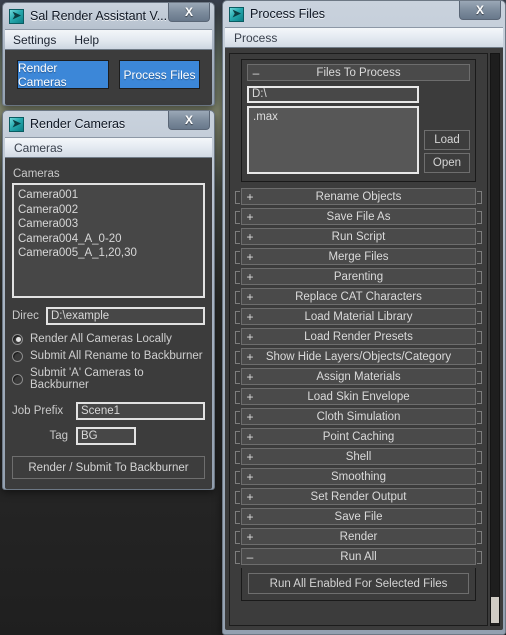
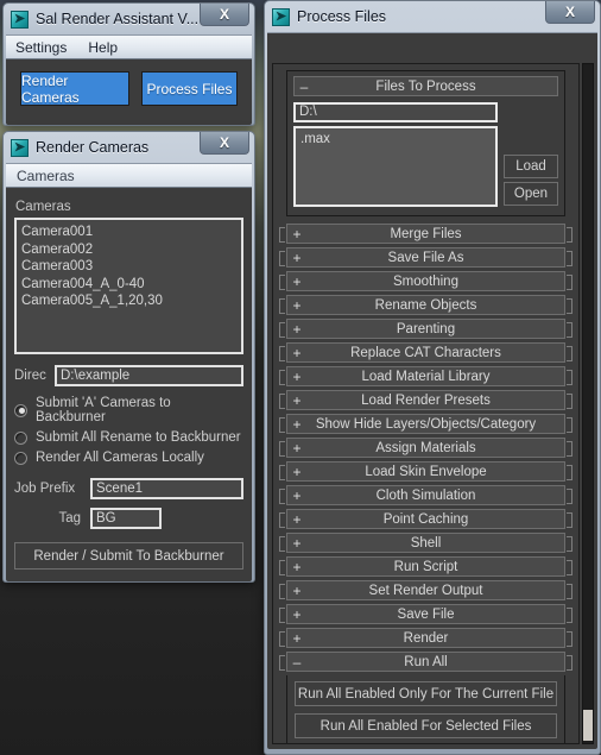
  ➤
  Sal Render Assistant V...
  X
  Settings
  Help
  Render Cameras
  Process Files
  ➤
  Render Cameras
  X
  Cameras
  Cameras
  Camera001
  Camera002
  Camera003
- Camera004_A_0-20
+ Camera004_A_0-40
  Camera005_A_1,20,30
  Direc
  D:\example
- Render All Cameras Locally
+ Submit 'A' Cameras to Backburner
  Submit All Rename to Backburner
- Submit 'A' Cameras to Backburner
+ Render All Cameras Locally
  Job Prefix
  Scene1
  Tag
  BG
  Render / Submit To Backburner
  ➤
  Process Files
  X
- Process
  –
  Files To Process
  D:\
  .max
  Load
  Open
  +
- Rename Objects
+ Merge Files
  +
  Save File As
  +
- Run Script
+ Smoothing
  +
- Merge Files
+ Rename Objects
  +
  Parenting
  +
  Replace CAT Characters
  +
  Load Material Library
  +
  Load Render Presets
  +
  Show Hide Layers/Objects/Category
  +
  Assign Materials
  +
  Load Skin Envelope
  +
  Cloth Simulation
  +
  Point Caching
  +
  Shell
  +
- Smoothing
+ Run Script
  +
  Set Render Output
  +
  Save File
  +
  Render
  –
  Run All
+ Run All Enabled Only For The Current File
  Run All Enabled For Selected Files
